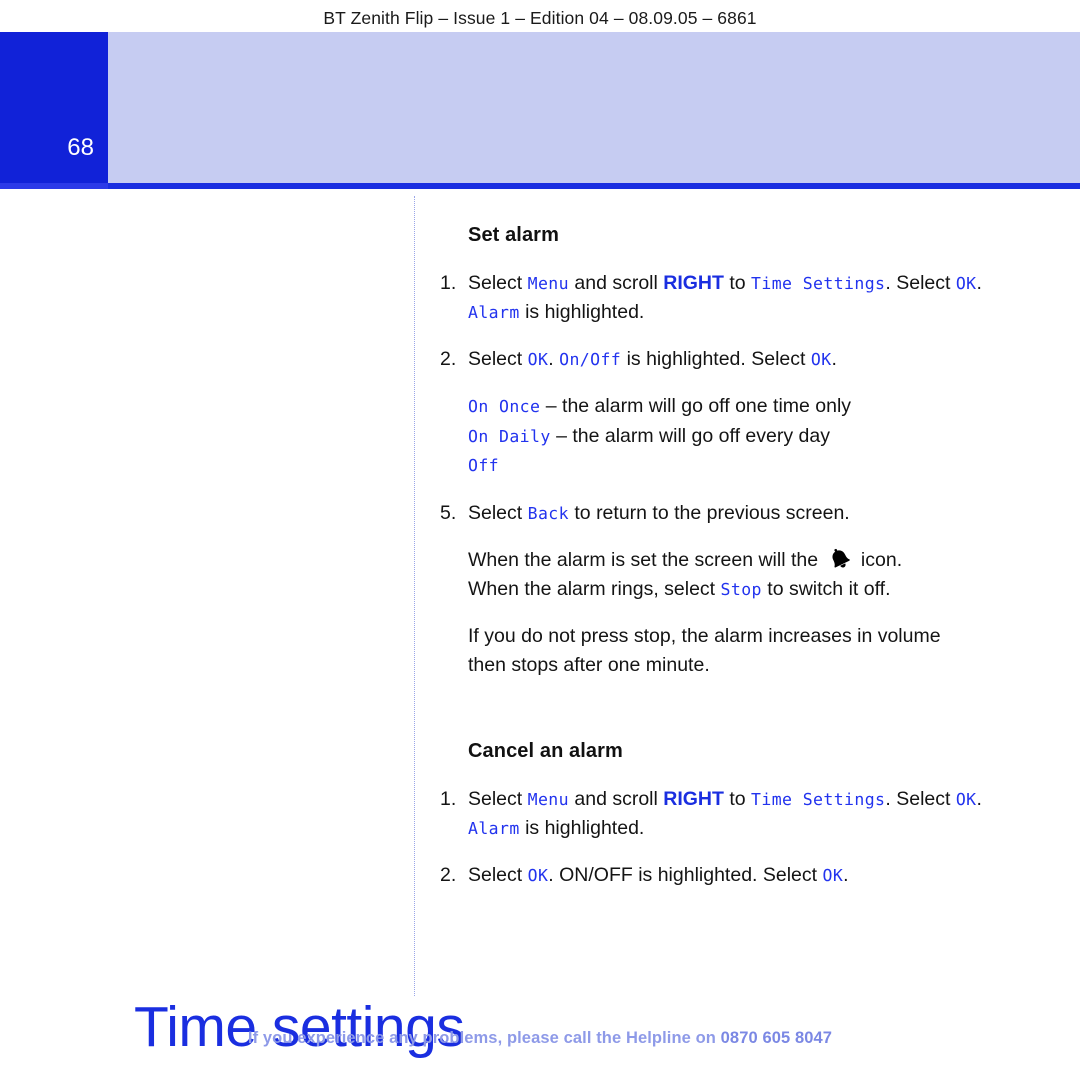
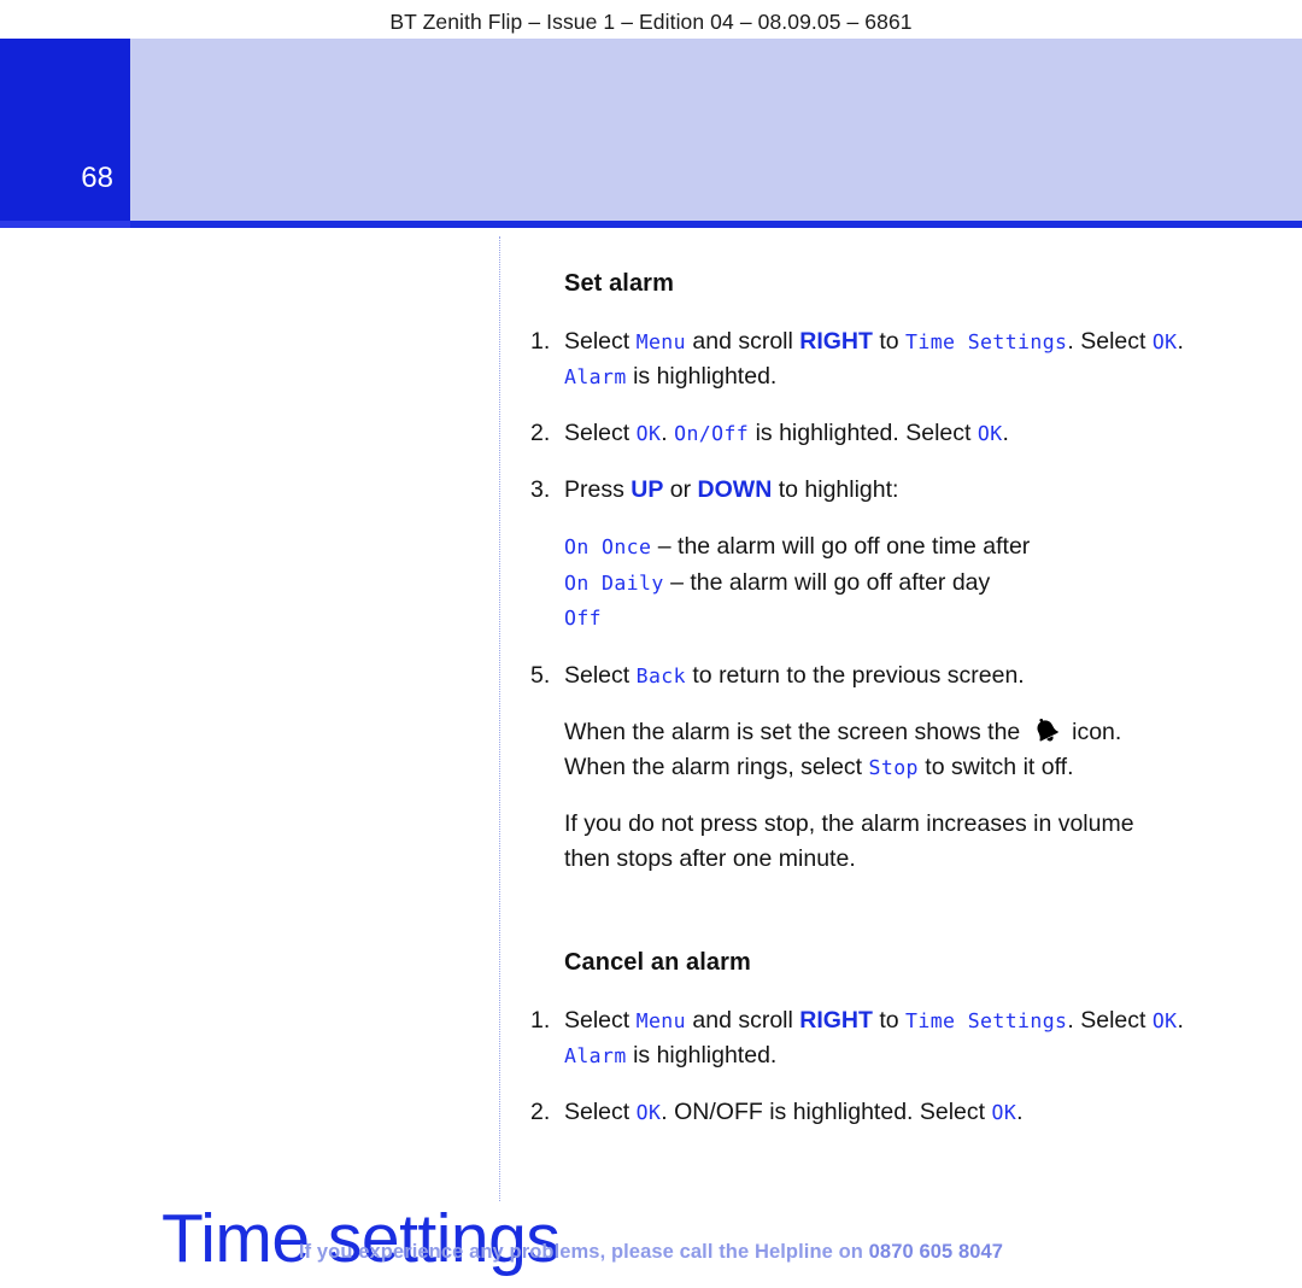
  BT Zenith Flip – Issue 1 – Edition 04 – 08.09.05 – 6861
  68
  Time settings
  Set alarm
  1.
  Select Menu and scroll RIGHT to Time Settings. Select OK.
  Alarm is highlighted.
  2.
  Select OK. On/Off is highlighted. Select OK.
+ 3.
+ Press UP or DOWN to highlight:
- On Once – the alarm will go off one time only
+ On Once – the alarm will go off one time after
- On Daily – the alarm will go off every day
+ On Daily – the alarm will go off after day
  Off
  5.
  Select Back to return to the previous screen.
- When the alarm is set the screen will the icon.
+ When the alarm is set the screen shows the icon.
  When the alarm rings, select Stop to switch it off.
  If you do not press stop, the alarm increases in volume
  then stops after one minute.
  Cancel an alarm
  1.
  Select Menu and scroll RIGHT to Time Settings. Select OK.
  Alarm is highlighted.
  2.
  Select OK. ON/OFF is highlighted. Select OK.
  If you experience any problems, please call the Helpline on 0870 605 8047
